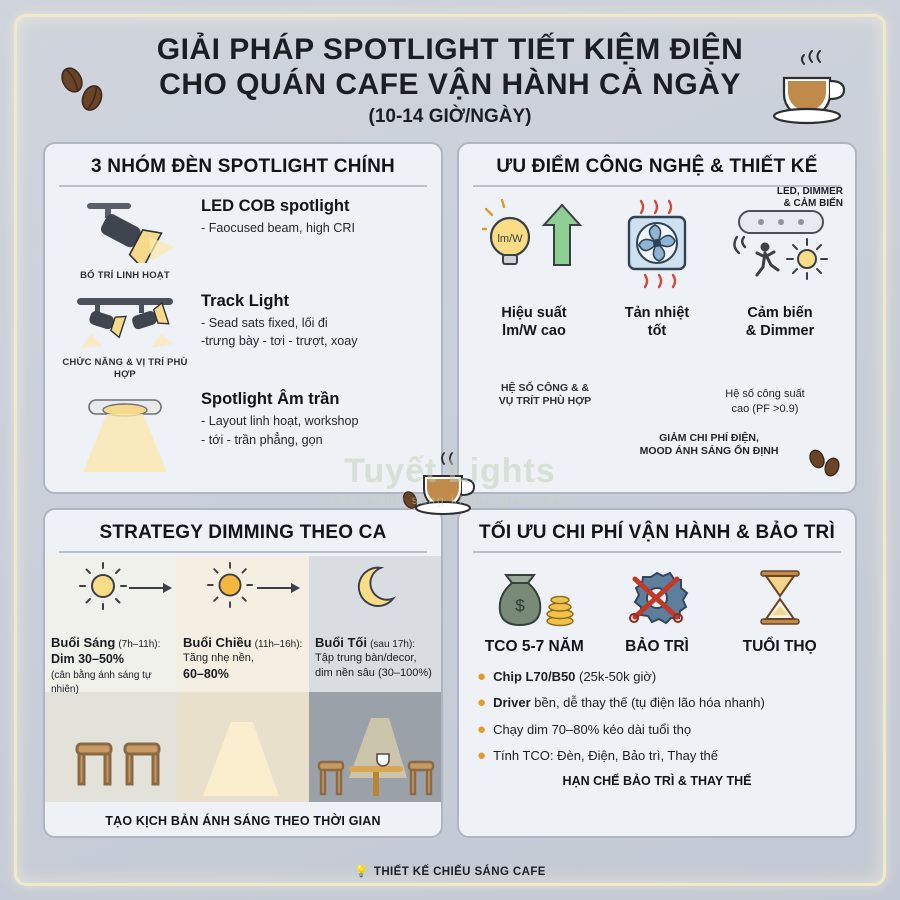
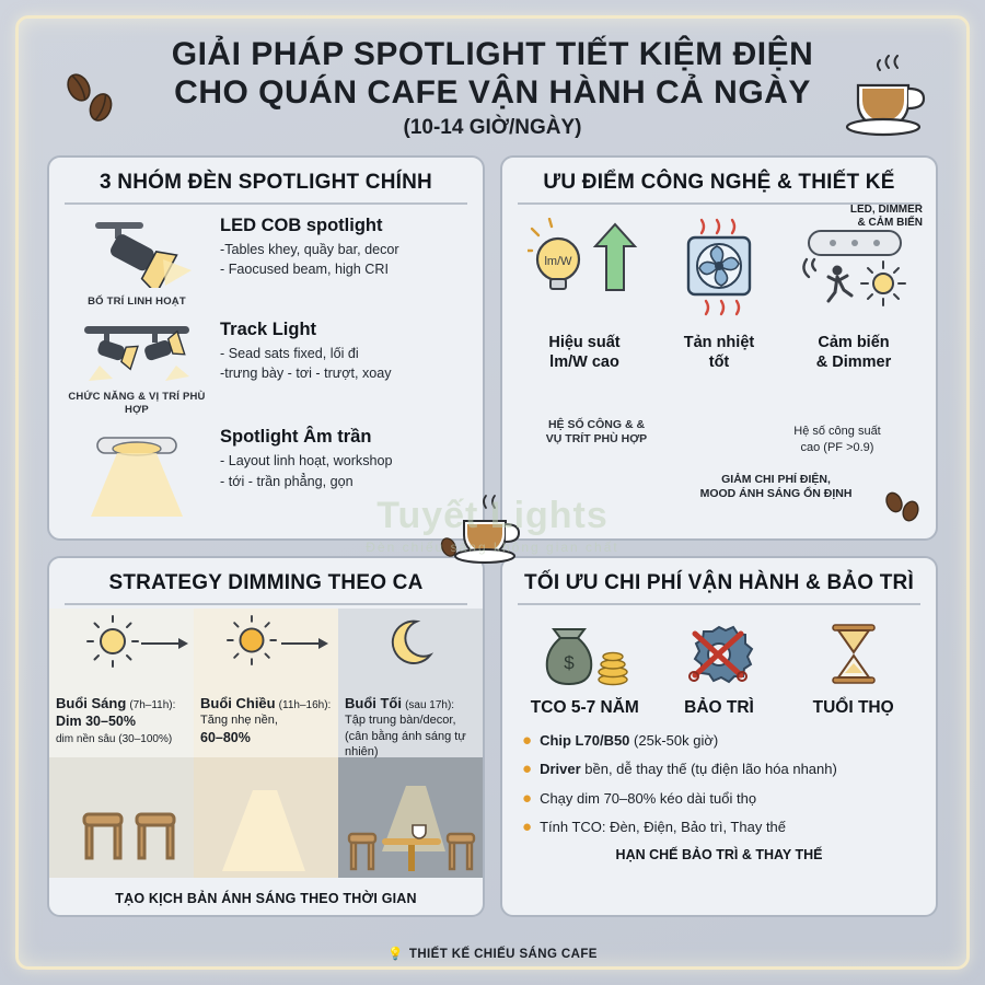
  GIẢI PHÁP SPOTLIGHT TIẾT KIỆM ĐIỆN
  CHO QUÁN CAFE VẬN HÀNH CẢ NGÀY
  (10-14 GIỜ/NGÀY)
  3 NHÓM ĐÈN SPOTLIGHT CHÍNH
  BỐ TRÍ LINH HOẠT
  LED COB spotlight
+ -Tables khey, quầy bar, decor
  - Faocused beam, high CRI
  CHỨC NĂNG & VỊ TRÍ PHÙ HỢP
  Track Light
  - Sead sats fixed, lối đi
  -trưng bày - tơi - trượt, xoay
  Spotlight Âm trần
  - Layout linh hoạt, workshop
  - tới - trần phẳng, gọn
  ƯU ĐIỂM CÔNG NGHỆ & THIẾT KẾ
  LED, DIMMER
  & CẢM BIẾN
  lm/W
  Hiệu suất
  lm/W cao
  Tản nhiệt
  tốt
  Cảm biến
  & Dimmer
  HỆ SỐ CÔNG & &
  VỤ TRÍT PHÙ HỢP
  Hệ số công suất
  cao (PF >0.9)
  GIẢM CHI PHÍ ĐIỆN,
  MOOD ÁNH SÁNG ỔN ĐỊNH
  STRATEGY DIMMING THEO CA
  Buổi Sáng (7h–11h):
  Dim 30–50%
- (cân bằng ánh sáng tự nhiên)
+ dim nền sâu (30–100%)
  Buổi Chiều (11h–16h):
  Tăng nhẹ nền,
  60–80%
  Buổi Tối (sau 17h):
  Tập trung bàn/decor,
- dim nền sâu (30–100%)
+ (cân bằng ánh sáng tự nhiên)
  TẠO KỊCH BẢN ÁNH SÁNG THEO THỜI GIAN
  TỐI ƯU CHI PHÍ VẬN HÀNH & BẢO TRÌ
  $
  TCO 5-7 NĂM
  BẢO TRÌ
  TUỔI THỌ
  ●
  Chip L70/B50 (25k-50k giờ)
  ●
  Driver bền, dễ thay thế (tụ điện lão hóa nhanh)
  ●
  Chạy dim 70–80% kéo dài tuổi thọ
  ●
  Tính TCO: Đèn, Điện, Bảo trì, Thay thế
  HẠN CHẾ BẢO TRÌ & THAY THẾ
  Tuyết Lights
  Đèn chiếu sáng không gian chất
  💡 THIẾT KẾ CHIẾU SÁNG CAFE
